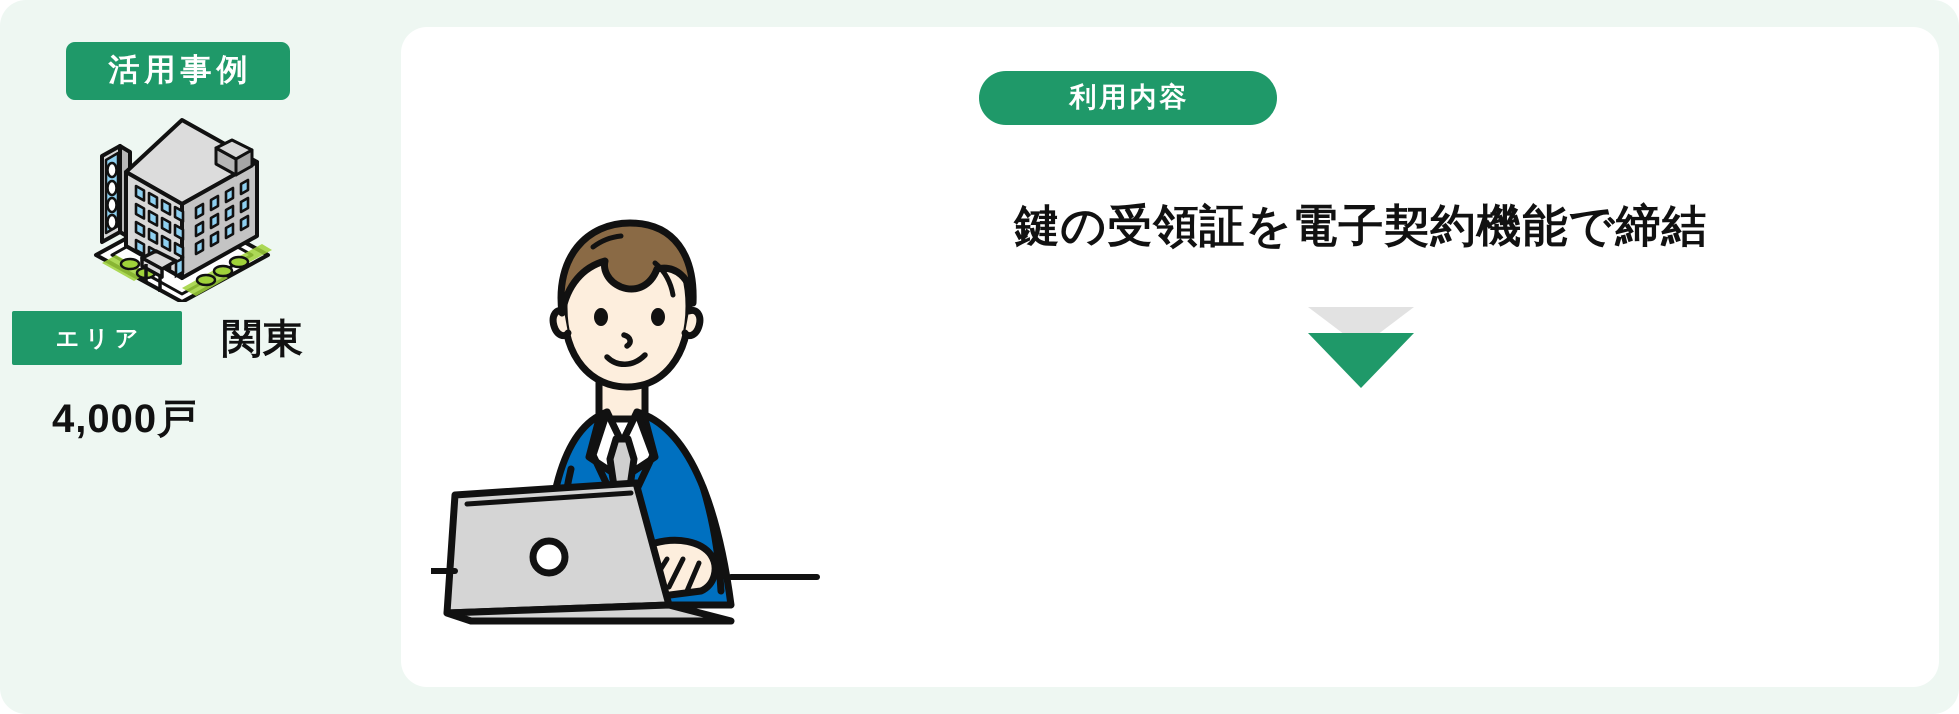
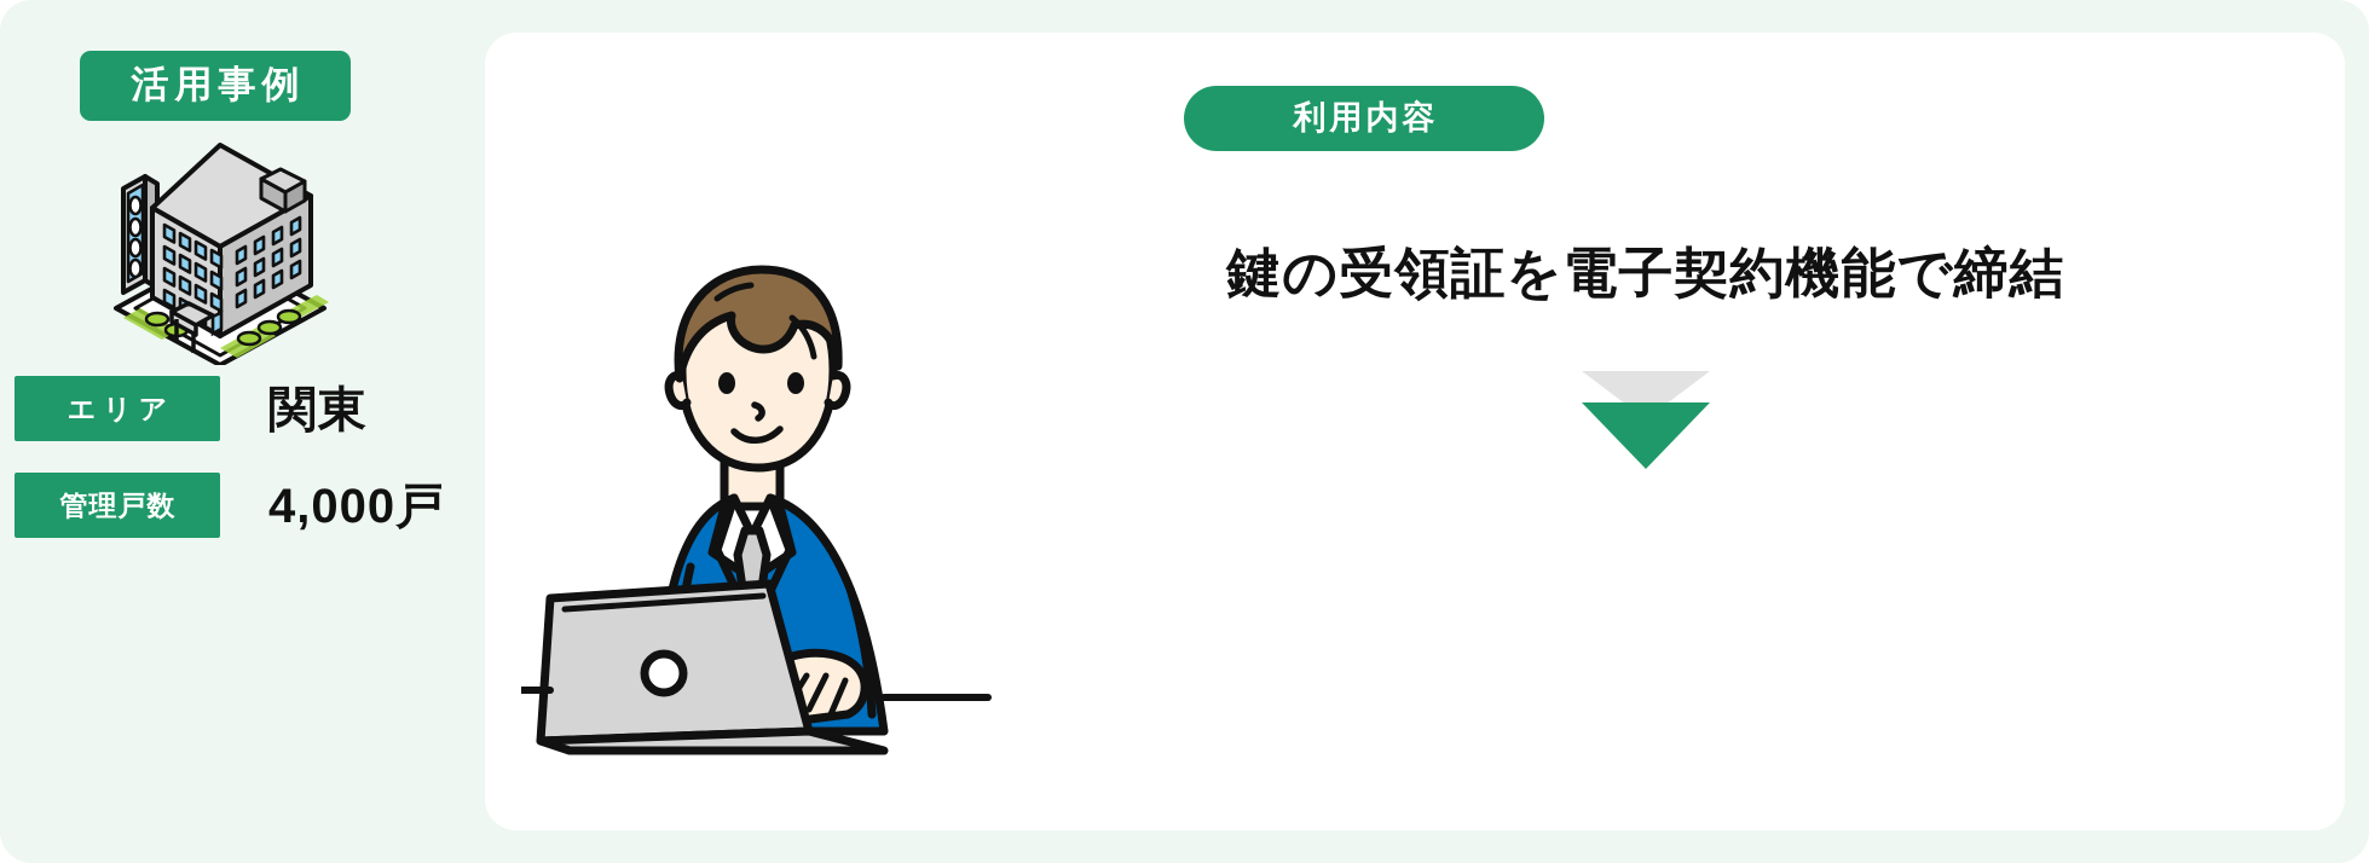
  活用事例
  エリア
  関東
+ 管理戸数
  4,000戸
  利用内容
  鍵の受領証を電子契約機能で締結
